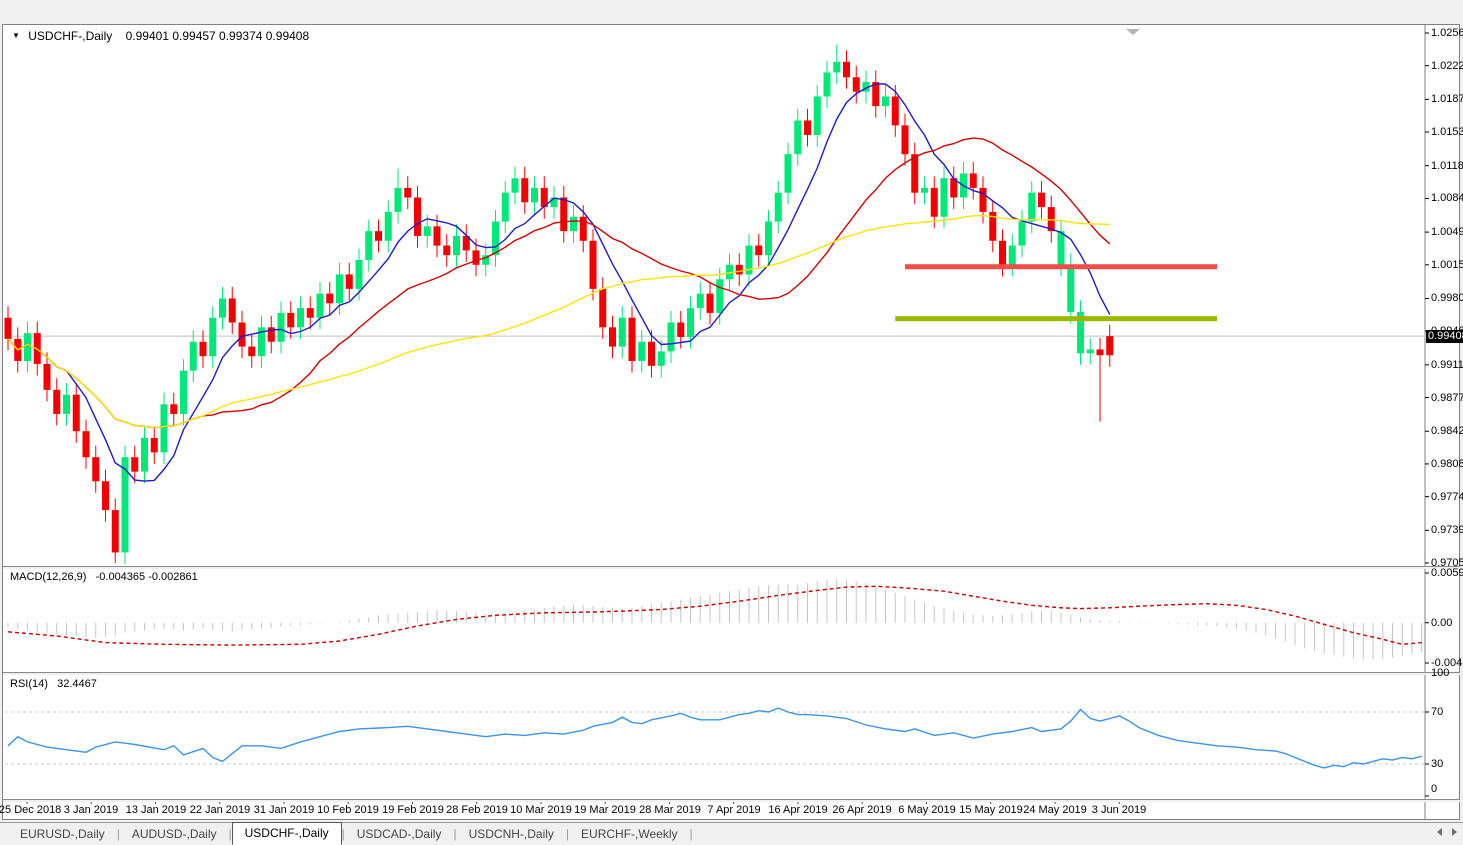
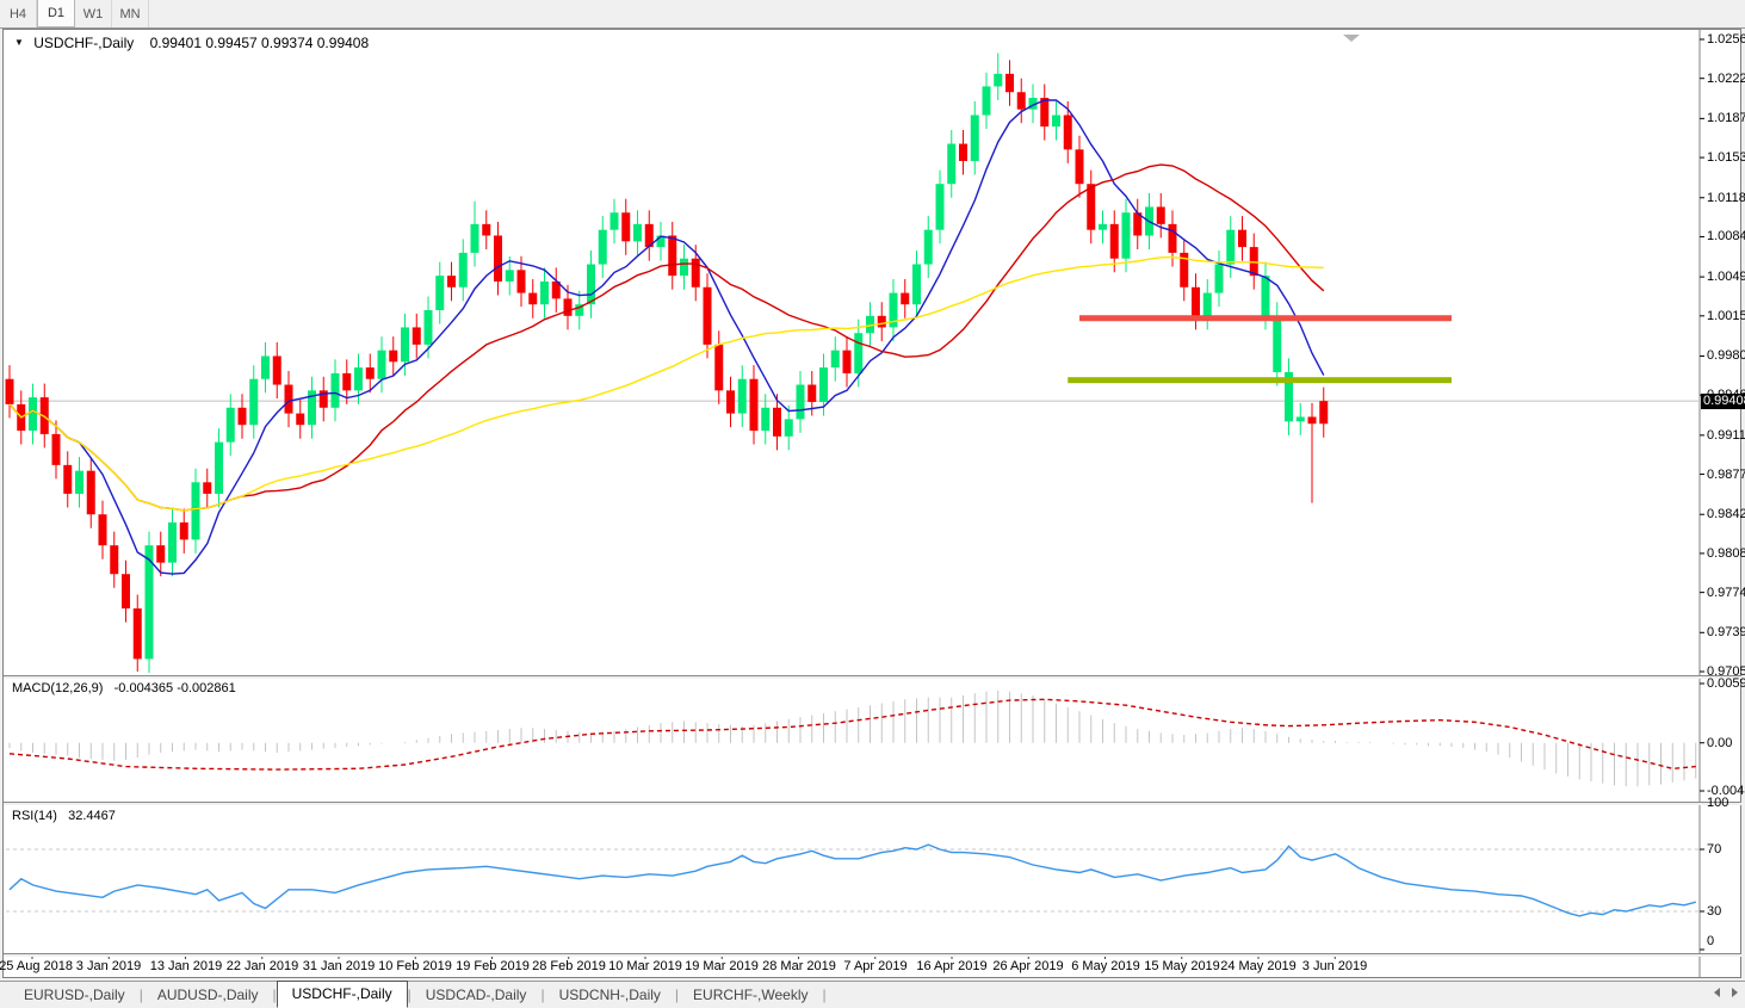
+ H4
+ D1
+ W1
+ MN
  ▼ USDCHF-,Daily 0.99401 0.99457 0.99374 0.99408
  MACD(12,26,9) -0.004365 -0.002861
  RSI(14) 32.4467
  1.0256
  1.0222
  1.0187
  1.0153
  1.0118
  1.0084
  1.0049
  1.0015
  0.9980
  0.9911
  0.9877
  0.9842
  0.9808
  0.9774
  0.9739
  0.9705
  0.0059
  0.00
  100
  70
  30
  0
- 25 Dec 2018
+ 25 Aug 2018
  3 Jan 2019
  13 Jan 2019
  22 Jan 2019
  31 Jan 2019
  10 Feb 2019
  19 Feb 2019
  28 Feb 2019
  10 Mar 2019
  19 Mar 2019
  28 Mar 2019
  7 Apr 2019
  16 Apr 2019
  26 Apr 2019
  6 May 2019
  15 May 2019
  24 May 2019
  3 Jun 2019
  0.9940
  EURUSD-,Daily
  |
  AUDUSD-,Daily
  |
  USDCHF-,Daily
  |
  USDCAD-,Daily
  |
  USDCNH-,Daily
  |
  EURCHF-,Weekly
  |
